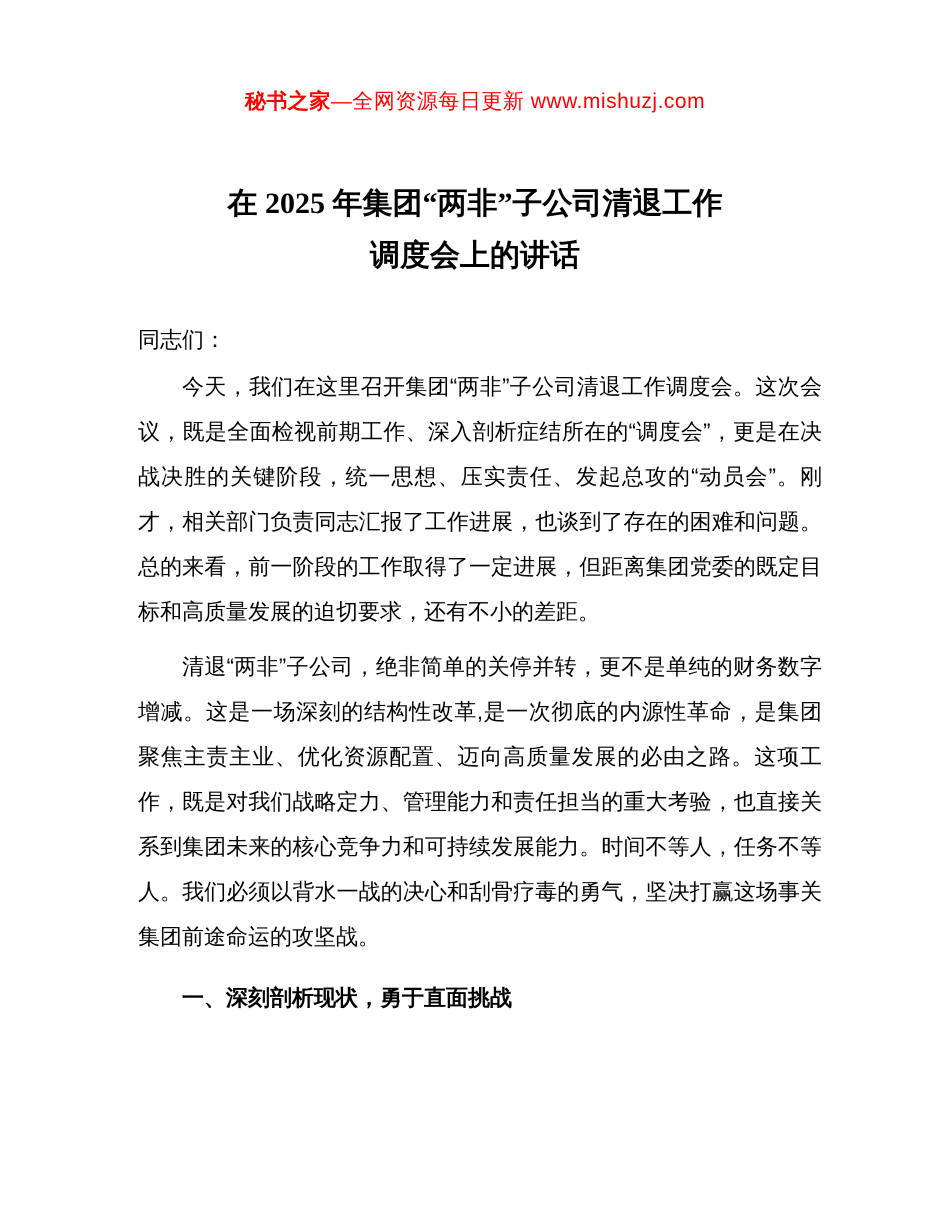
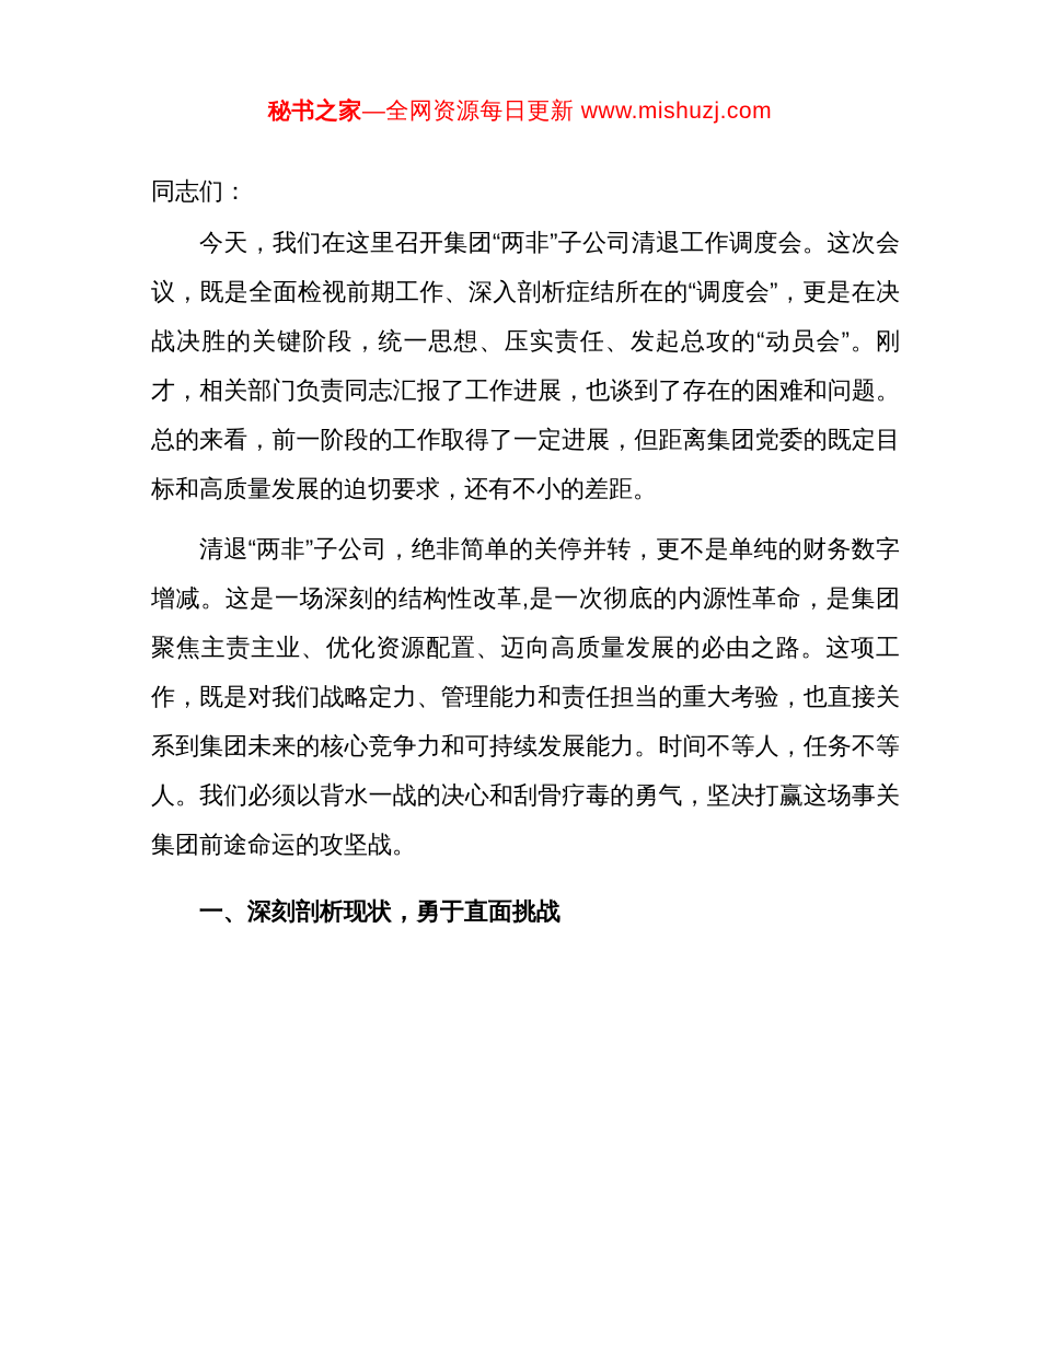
  秘书之家—全网资源每日更新 www.mishuzj.com
- 在 2025 年集团“两非”子公司清退工作
- 调度会上的讲话
  同志们：
  今天，我们在这里召开集团“两非”子公司清退工作调度会。这次会议，既是全面检视前期工作、深入剖析症结所在的“调度会”，更是在决战决胜的关键阶段，统一思想、压实责任、发起总攻的“动员会”。刚才，相关部门负责同志汇报了工作进展，也谈到了存在的困难和问题。总的来看，前一阶段的工作取得了一定进展，但距离集团党委的既定目标和高质量发展的迫切要求，还有不小的差距。
  清退“两非”子公司，绝非简单的关停并转，更不是单纯的财务数字增减。这是一场深刻的结构性改革,是一次彻底的内源性革命，是集团聚焦主责主业、优化资源配置、迈向高质量发展的必由之路。这项工作，既是对我们战略定力、管理能力和责任担当的重大考验，也直接关系到集团未来的核心竞争力和可持续发展能力。时间不等人，任务不等人。我们必须以背水一战的决心和刮骨疗毒的勇气，坚决打赢这场事关集团前途命运的攻坚战。
  一、深刻剖析现状，勇于直面挑战
